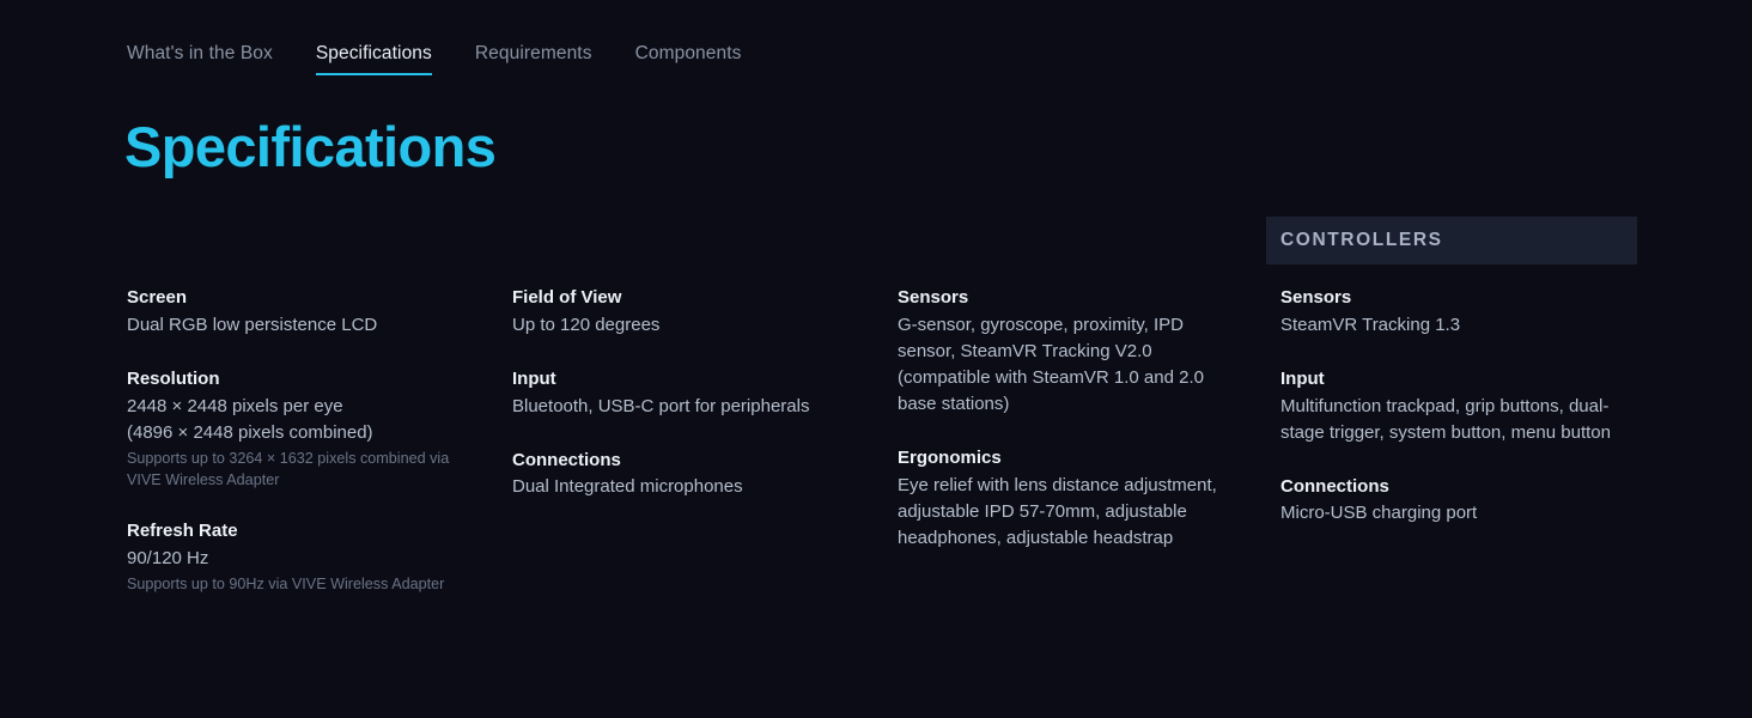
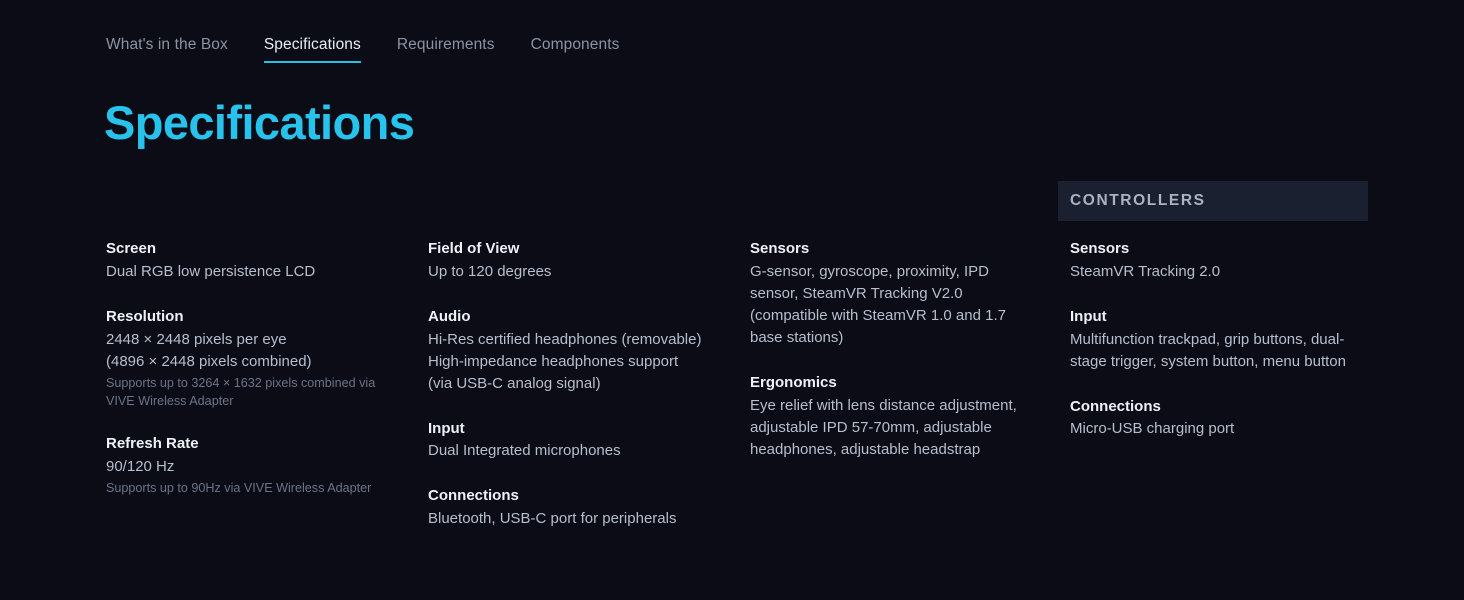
  What's in the Box
  Specifications
  Requirements
  Components
  Specifications
  CONTROLLERS
  Screen
  Dual RGB low persistence LCD
  Resolution
  2448 × 2448 pixels per eye
  (4896 × 2448 pixels combined)
  Supports up to 3264 × 1632 pixels combined via VIVE Wireless Adapter
  Refresh Rate
  90/120 Hz
  Supports up to 90Hz via VIVE Wireless Adapter
  Field of View
  Up to 120 degrees
+ Audio
+ Hi-Res certified headphones (removable)
+ High-impedance headphones support
+ (via USB-C analog signal)
  Input
- Bluetooth, USB-C port for peripherals
+ Dual Integrated microphones
  Connections
- Dual Integrated microphones
+ Bluetooth, USB-C port for peripherals
  Sensors
- G-sensor, gyroscope, proximity, IPD sensor, SteamVR Tracking V2.0 (compatible with SteamVR 1.0 and 2.0 base stations)
+ G-sensor, gyroscope, proximity, IPD sensor, SteamVR Tracking V2.0 (compatible with SteamVR 1.0 and 1.7 base stations)
  Ergonomics
  Eye relief with lens distance adjustment, adjustable IPD 57-70mm, adjustable headphones, adjustable headstrap
  Sensors
- SteamVR Tracking 1.3
+ SteamVR Tracking 2.0
  Input
  Multifunction trackpad, grip buttons, dual-stage trigger, system button, menu button
  Connections
  Micro-USB charging port
